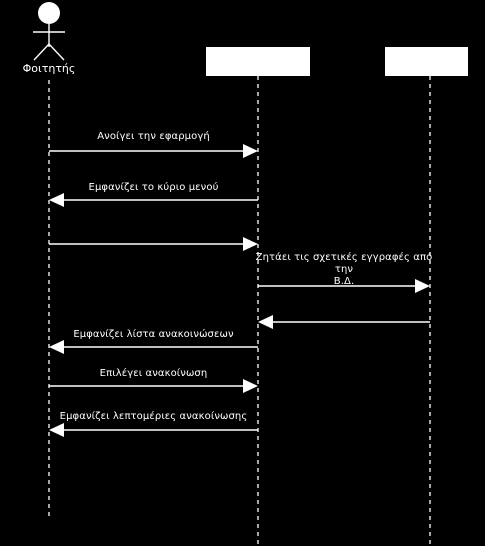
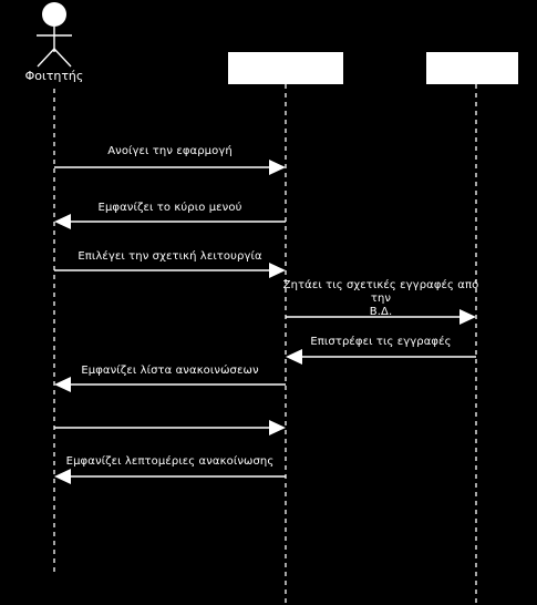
  Φοιτητής
  Ανοίγει την εφαρμογή
  Εμφανίζει το κύριο μενού
+ Επιλέγει την σχετική λειτουργία
  Ζητάει τις σχετικές εγγραφές από την
  Β.Δ.
+ Επιστρέφει τις εγγραφές
  Εμφανίζει λίστα ανακοινώσεων
- Επιλέγει ανακοίνωση
  Εμφανίζει λεπτομέριες ανακοίνωσης
